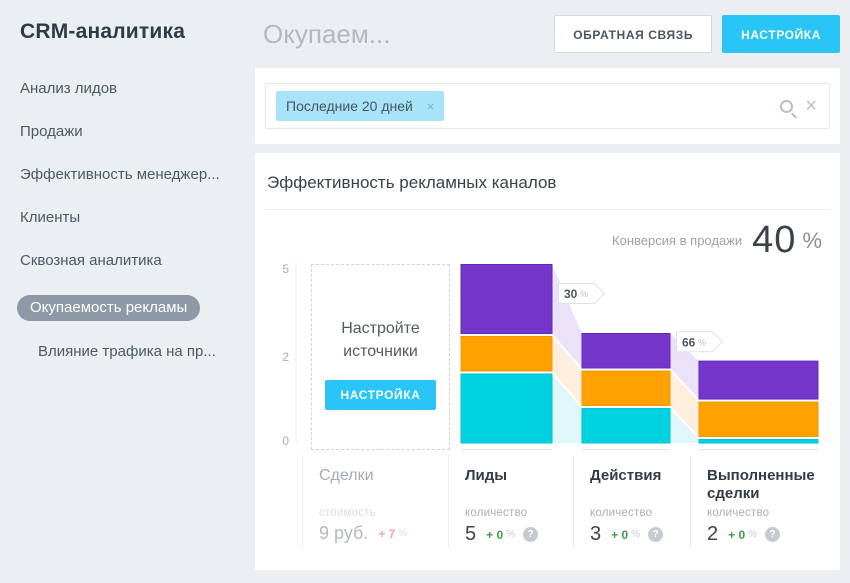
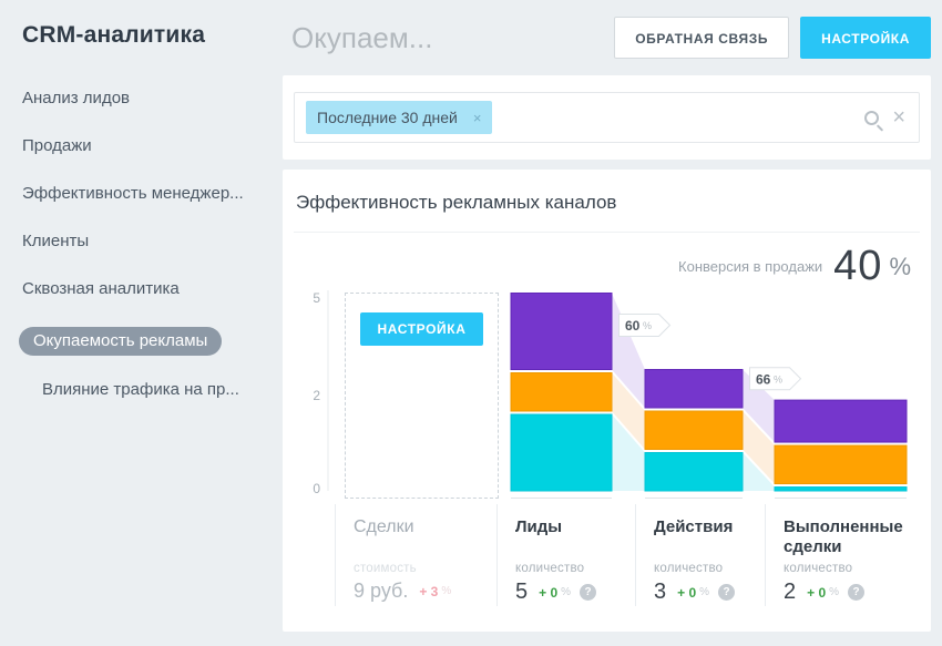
  CRM-аналитика
  Анализ лидов
  Продажи
  Эффективность менеджер...
  Клиенты
  Сквозная аналитика
  Окупаемость рекламы
  Влияние трафика на пр...
  Окупаем...
  ОБРАТНАЯ СВЯЗЬ
  НАСТРОЙКА
- Последние 20 дней
+ Последние 30 дней
  ×
  ×
  Эффективность рекламных каналов
  Конверсия в продажи
  40
  %
- 30
+ 60
  %
  66
  %
- Настройте
- источники
  НАСТРОЙКА
  5
  2
  0
  Сделки
  стоимость
  9 руб.
- + 7
+ + 3
  %
  Лиды
  количество
  5
  + 0
  %
  ?
  Действия
  количество
  3
  + 0
  %
  ?
  Выполненные сделки
  количество
  2
  + 0
  %
  ?
